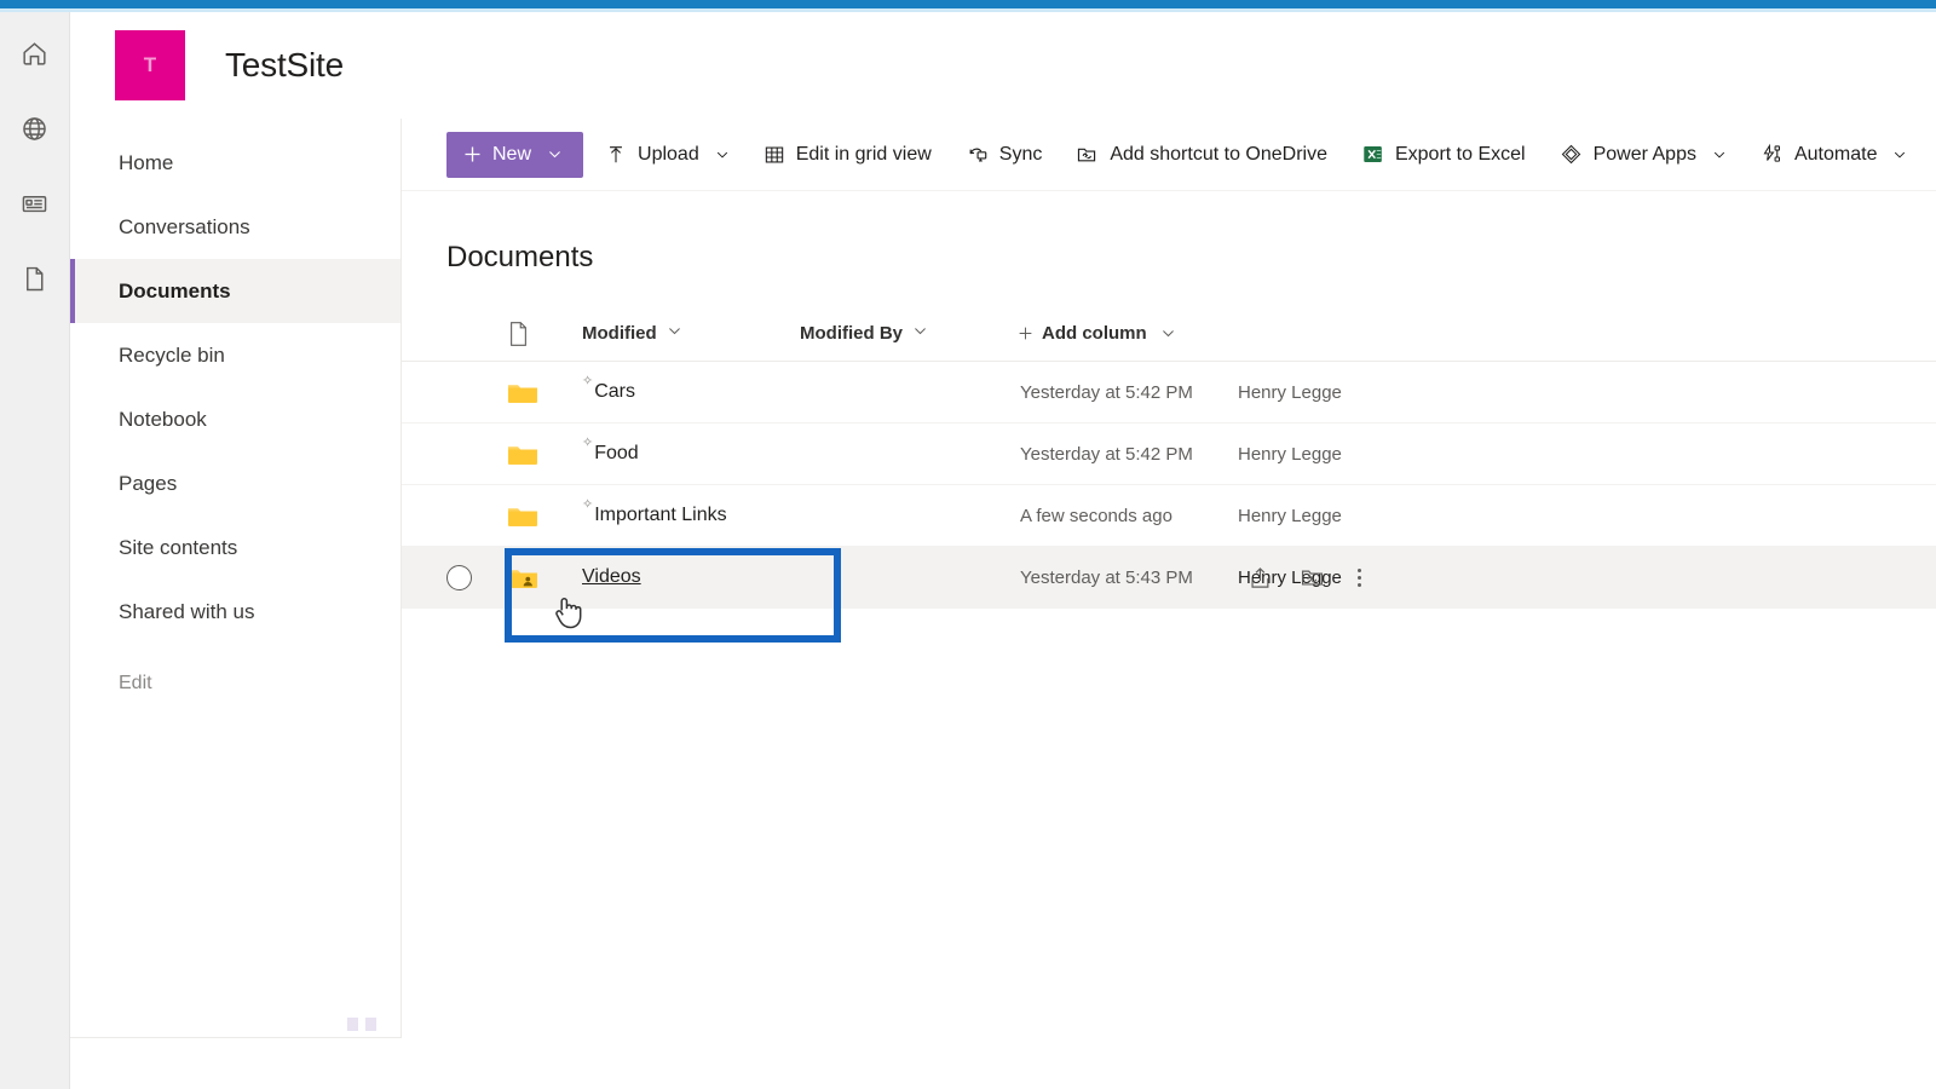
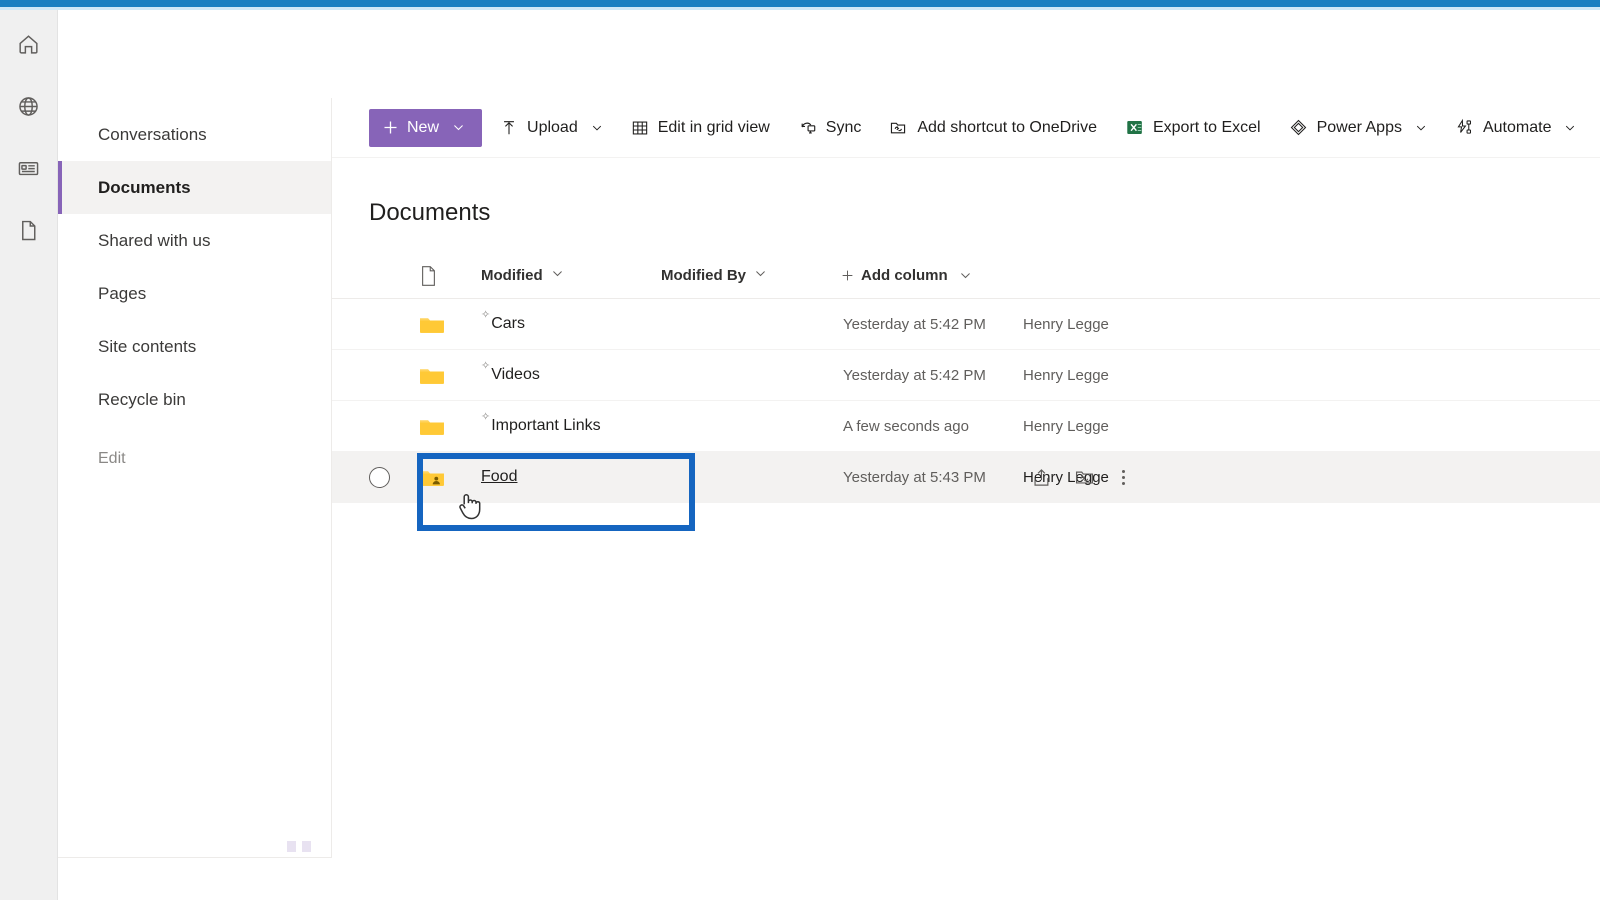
- T
- TestSite
- Home
  Conversations
  Documents
- Recycle bin
+ Shared with us
- Notebook
  Pages
  Site contents
- Shared with us
+ Recycle bin
  Edit
  New
  Upload
  Edit in grid view
  Sync
  Add shortcut to OneDrive
  Export to Excel
  Power Apps
  Automate
  Documents
  Modified
  Modified By
  Add column
  ✧
  Cars
  Yesterday at 5:42 PM
  Henry Legge
  ✧
- Food
+ Videos
  Yesterday at 5:42 PM
  Henry Legge
  ✧
  Important Links
  A few seconds ago
  Henry Legge
- Videos
+ Food
  Yesterday at 5:43 PM
  Henry Legge
